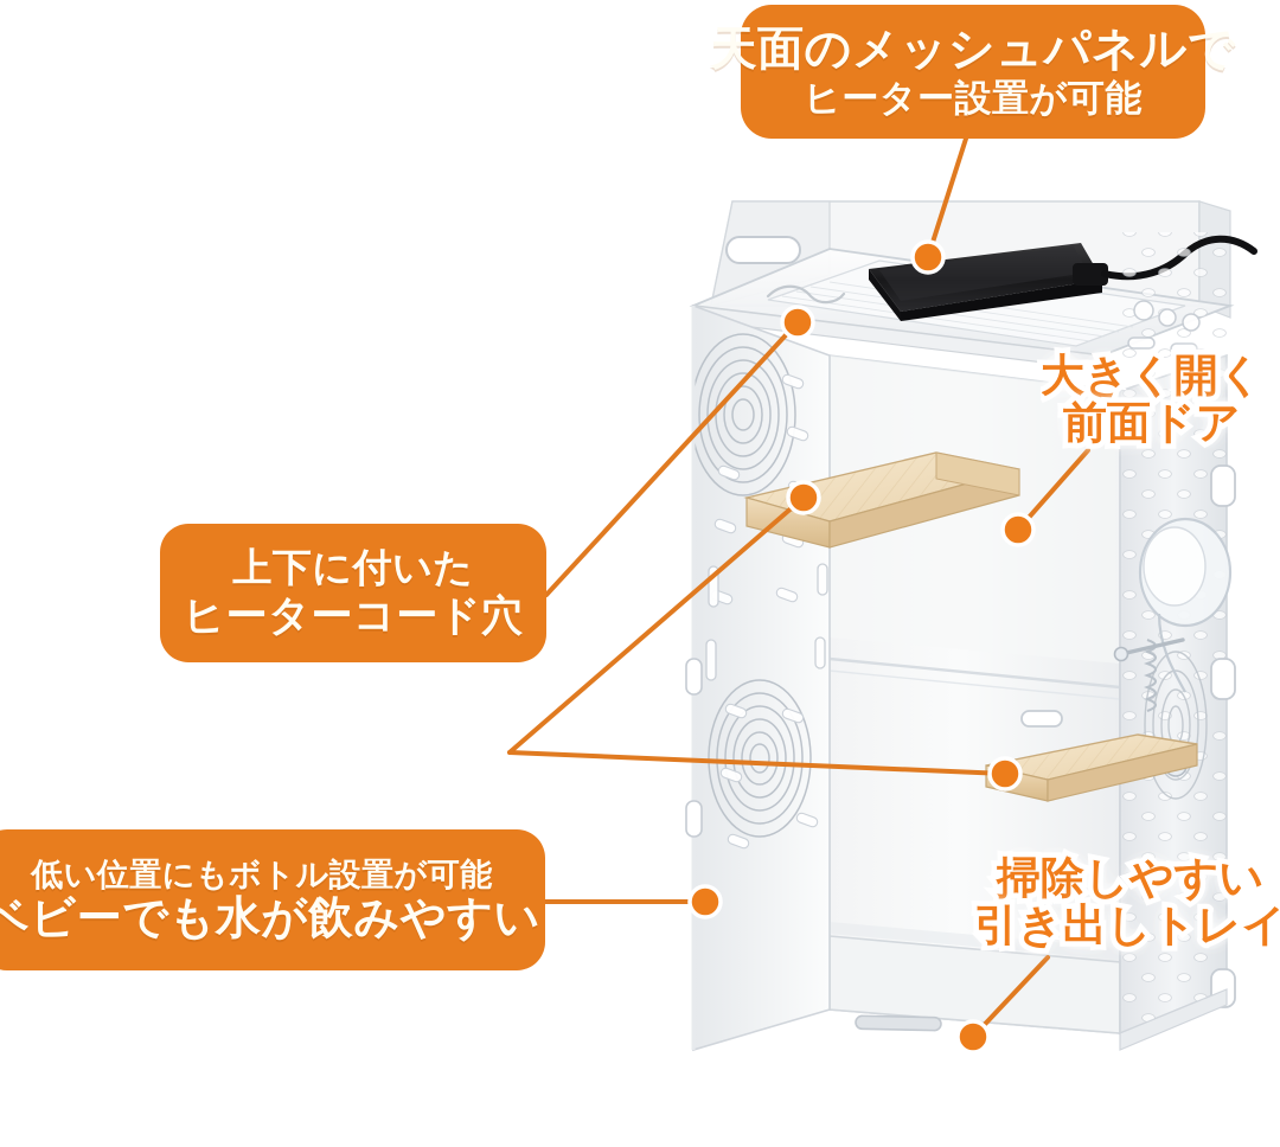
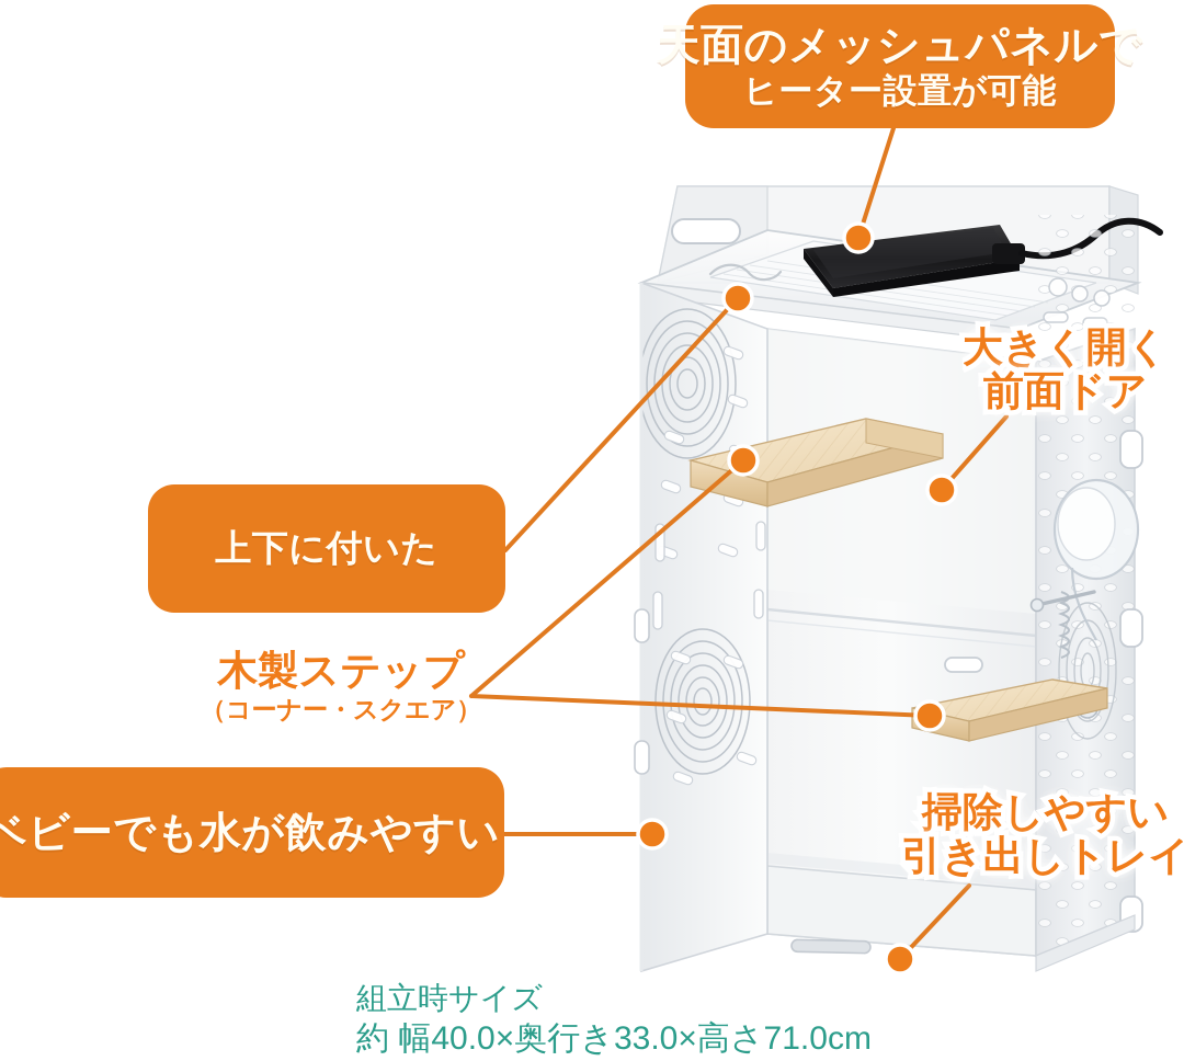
  天面のメッシュパネルで
  ヒーター設置が可能
  上下に付いた
- ヒーターコード穴
- 低い位置にもボトル設置が可能
  ベビーでも水が飲みやすい
  大きく開く
  前面ドア
  掃除しやすい
  引き出しトレイ
+ 木製ステップ
+ （コーナー・スクエア）
+ 組立時サイズ
+ 約 幅40.0×奥行き33.0×高さ71.0cm
